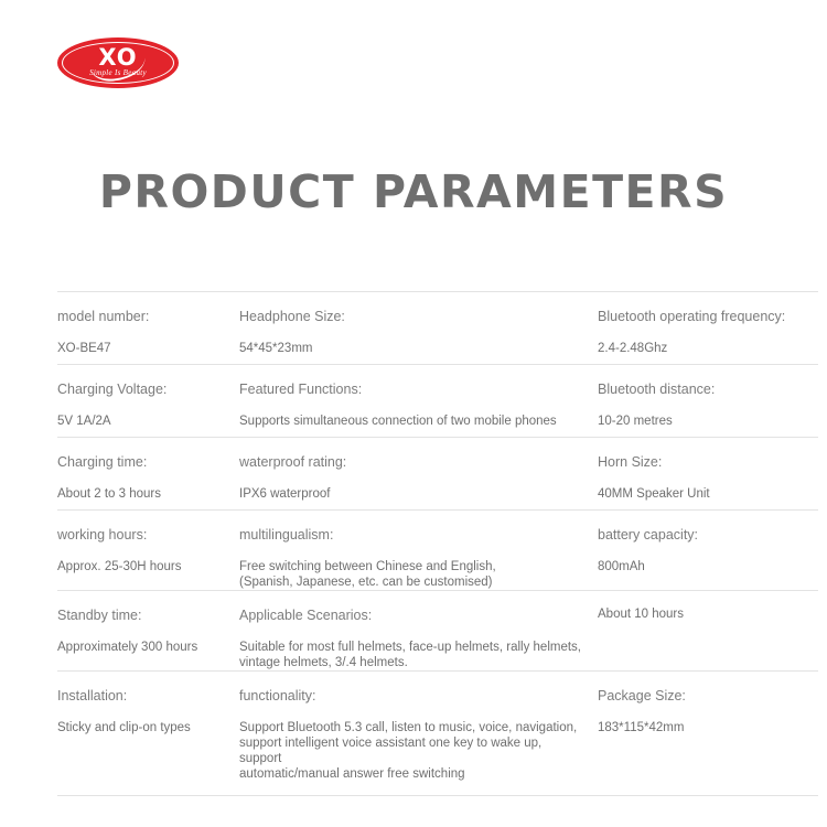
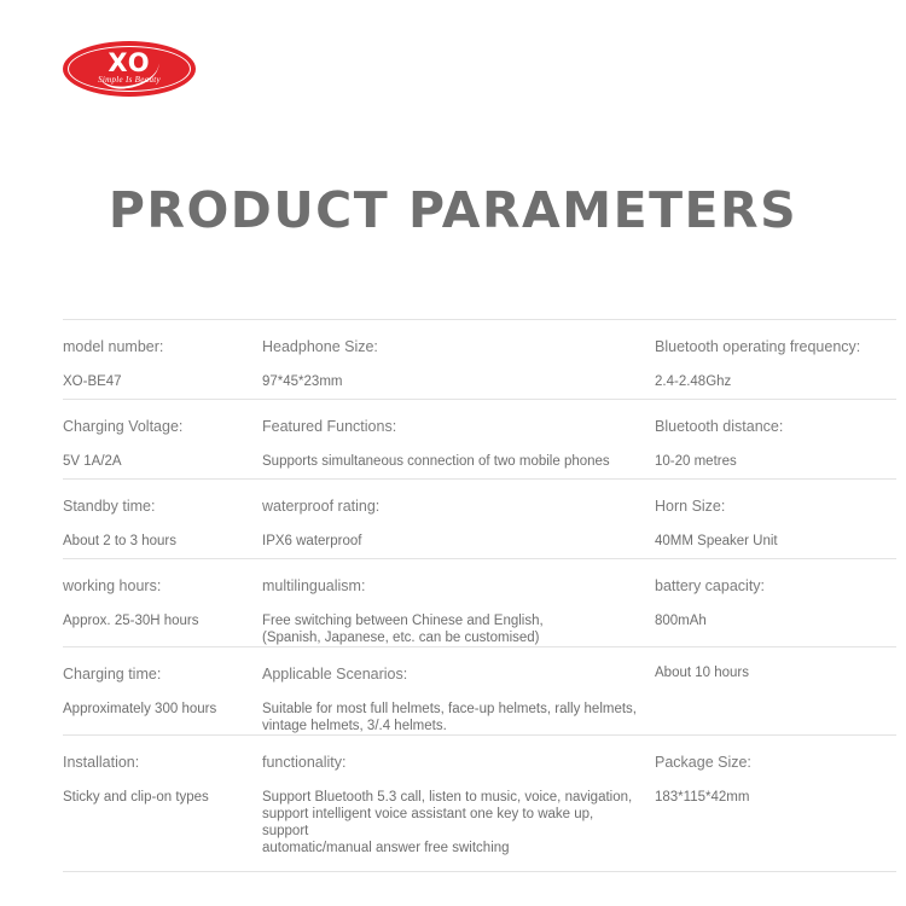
  XO
  Simple Is Beauty
  PRODUCT PARAMETERS
  model number:
  XO-BE47
  Headphone Size:
- 54*45*23mm
+ 97*45*23mm
  Bluetooth operating frequency:
  2.4-2.48Ghz
  Charging Voltage:
  5V 1A/2A
  Featured Functions:
  Supports simultaneous connection of two mobile phones
  Bluetooth distance:
  10-20 metres
- Charging time:
+ Standby time:
  About 2 to 3 hours
  waterproof rating:
  IPX6 waterproof
  Horn Size:
  40MM Speaker Unit
  working hours:
  Approx. 25-30H hours
  multilingualism:
  Free switching between Chinese and English,
  (Spanish, Japanese, etc. can be customised)
  battery capacity:
  800mAh
- Standby time:
+ Charging time:
  Approximately 300 hours
  Applicable Scenarios:
  Suitable for most full helmets, face-up helmets, rally helmets,
  vintage helmets, 3/.4 helmets.
  About 10 hours
  Installation:
  Sticky and clip-on types
  functionality:
  Support Bluetooth 5.3 call, listen to music, voice, navigation,
  support intelligent voice assistant one key to wake up, support
  automatic/manual answer free switching
  Package Size:
  183*115*42mm
